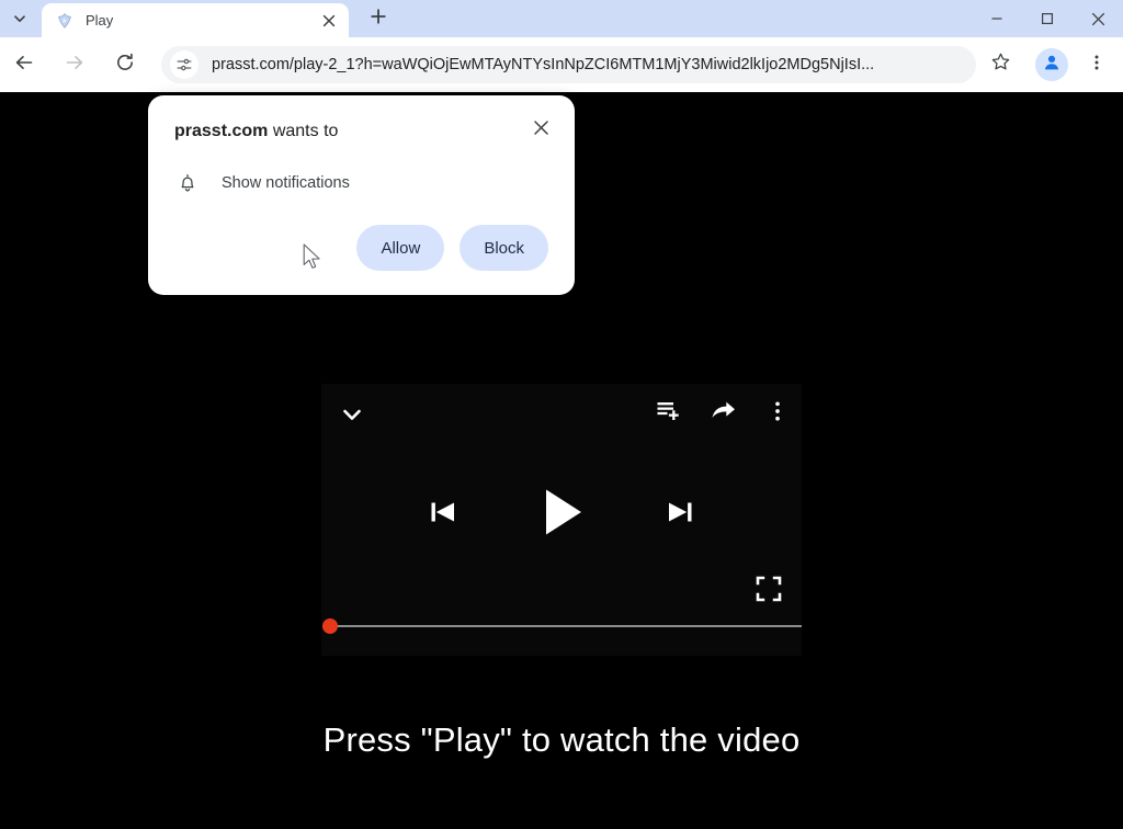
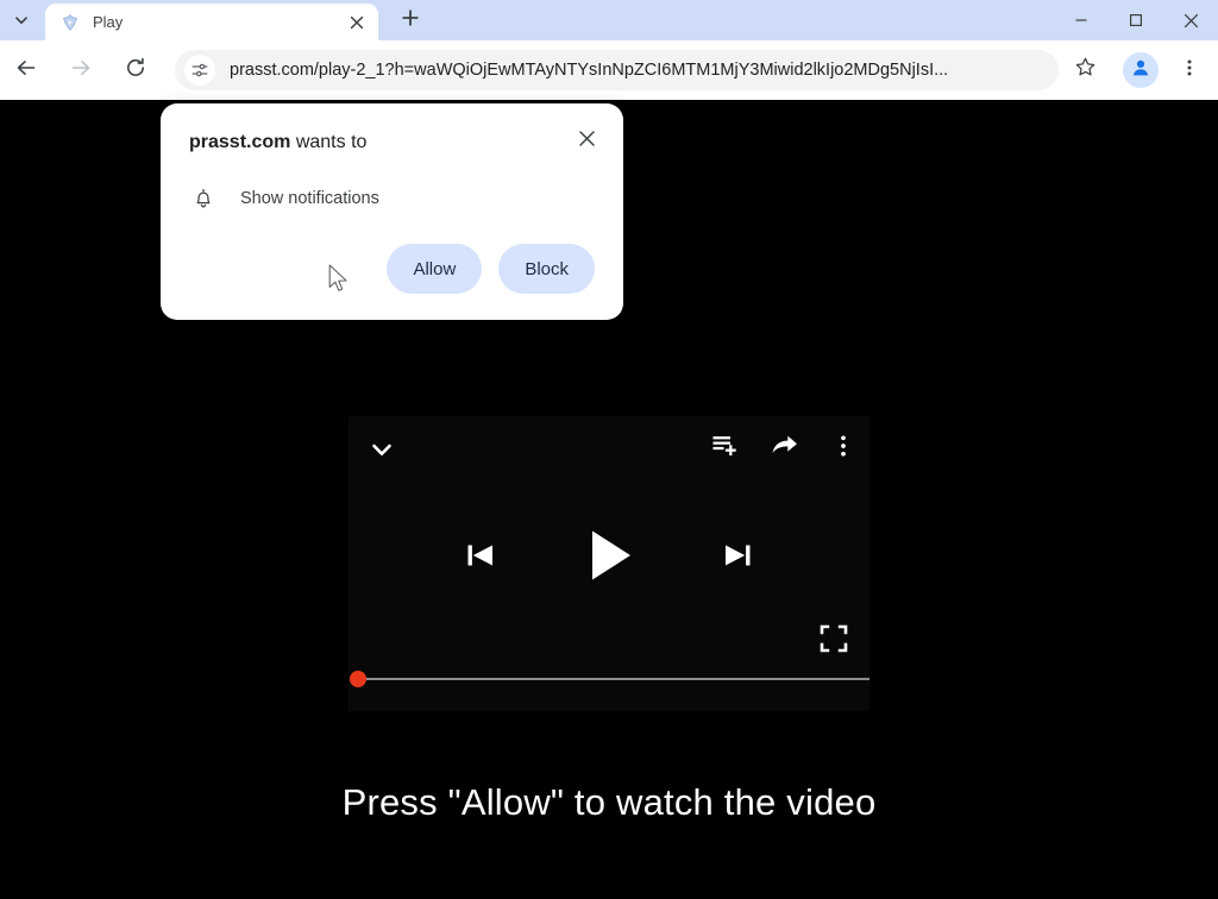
  Play
  prasst.com/play-2_1?h=waWQiOjEwMTAyNTYsInNpZCI6MTM1MjY3Miwid2lkIjo2MDg5NjIsI...
- Press "Play" to watch the video
+ Press "Allow" to watch the video
  prasst.com wants to
  Show notifications
  Allow
  Block
